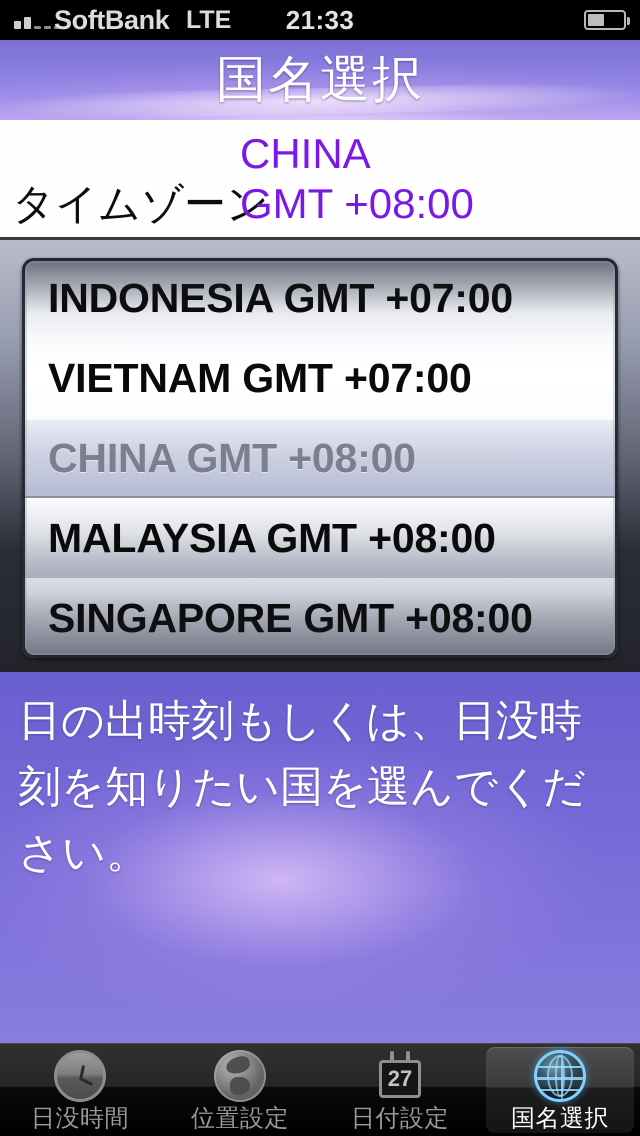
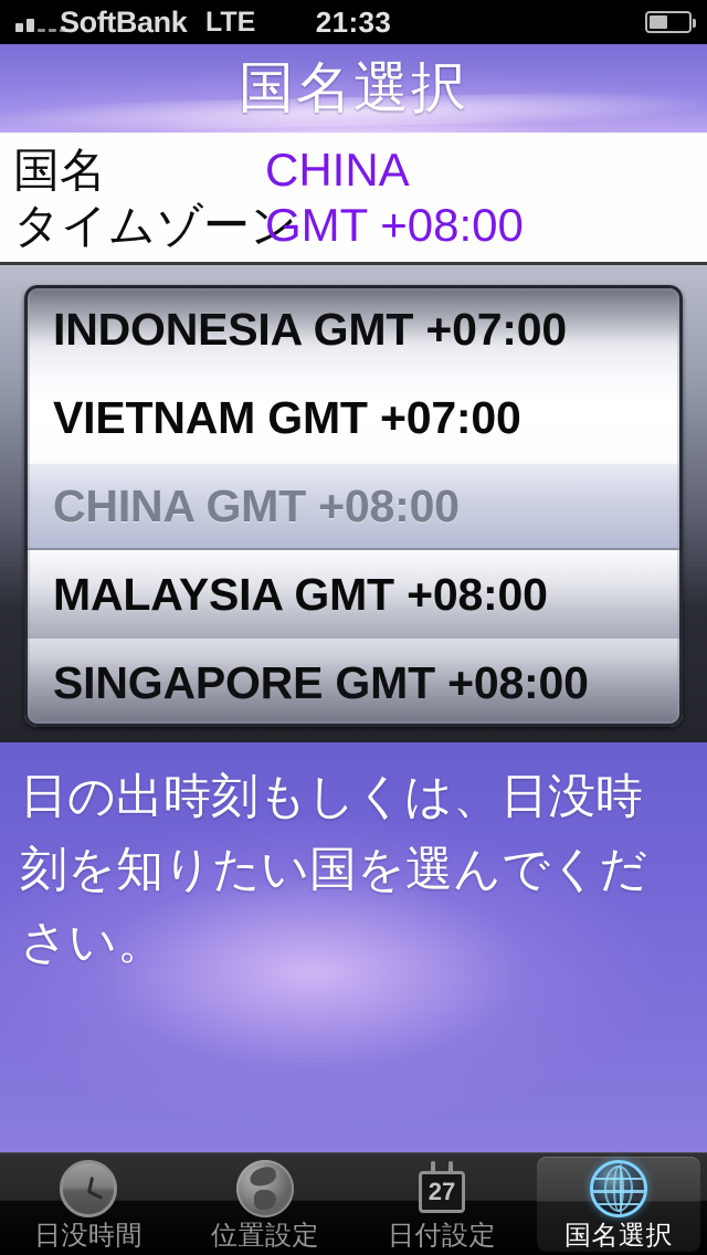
  SoftBank
  LTE
  21:33
  国名選択
+ 国名
  CHINA
  タイムゾーン
  GMT +08:00
  日の出時刻もしくは、日没時刻を知りたい国を選んでください。
  日没時間
  位置設定
  27
  日付設定
  国名選択
